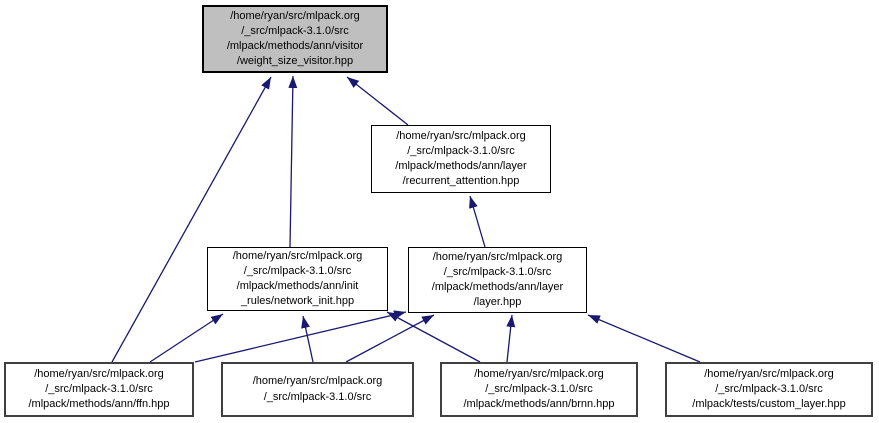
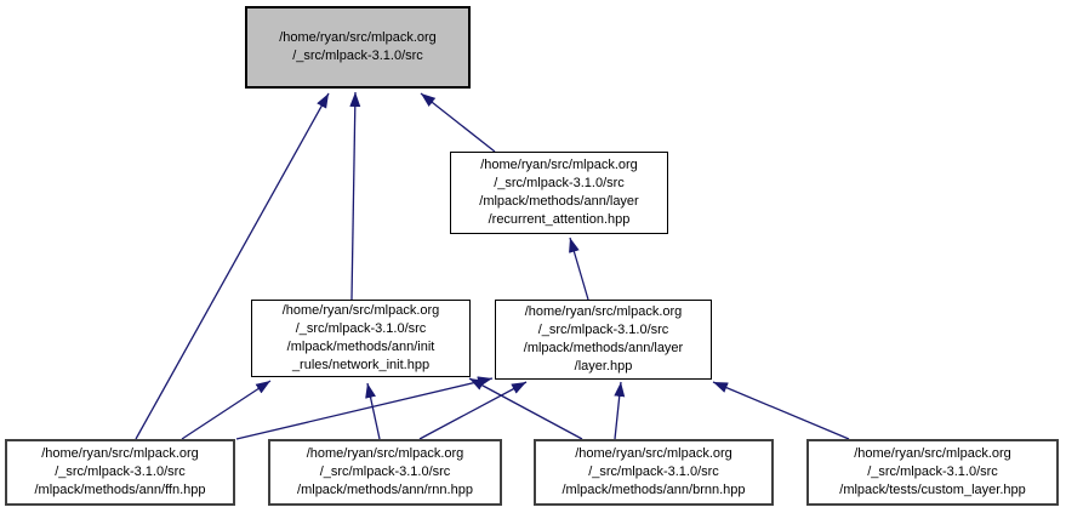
  /home/ryan/src/mlpack.org
  /_src/mlpack-3.1.0/src
- /mlpack/methods/ann/visitor
- /weight_size_visitor.hpp
  /home/ryan/src/mlpack.org
  /_src/mlpack-3.1.0/src
  /mlpack/methods/ann/layer
  /recurrent_attention.hpp
  /home/ryan/src/mlpack.org
  /_src/mlpack-3.1.0/src
  /mlpack/methods/ann/init
  _rules/network_init.hpp
  /home/ryan/src/mlpack.org
  /_src/mlpack-3.1.0/src
  /mlpack/methods/ann/layer
  /layer.hpp
  /home/ryan/src/mlpack.org
  /_src/mlpack-3.1.0/src
  /mlpack/methods/ann/ffn.hpp
  /home/ryan/src/mlpack.org
  /_src/mlpack-3.1.0/src
+ /mlpack/methods/ann/rnn.hpp
  /home/ryan/src/mlpack.org
  /_src/mlpack-3.1.0/src
  /mlpack/methods/ann/brnn.hpp
  /home/ryan/src/mlpack.org
  /_src/mlpack-3.1.0/src
  /mlpack/tests/custom_layer.hpp
